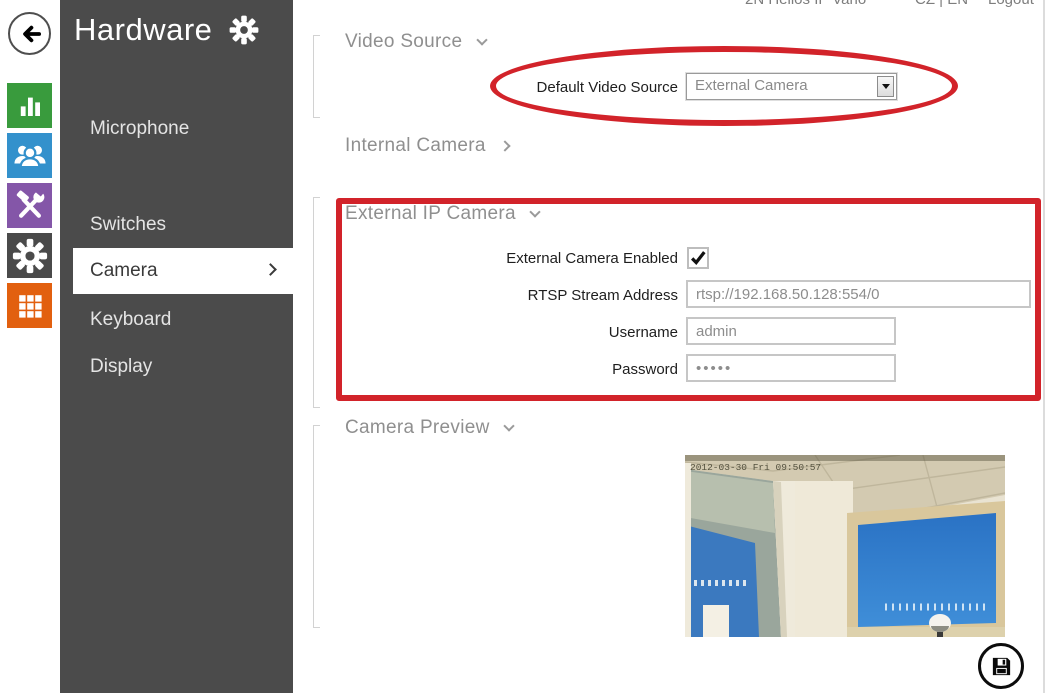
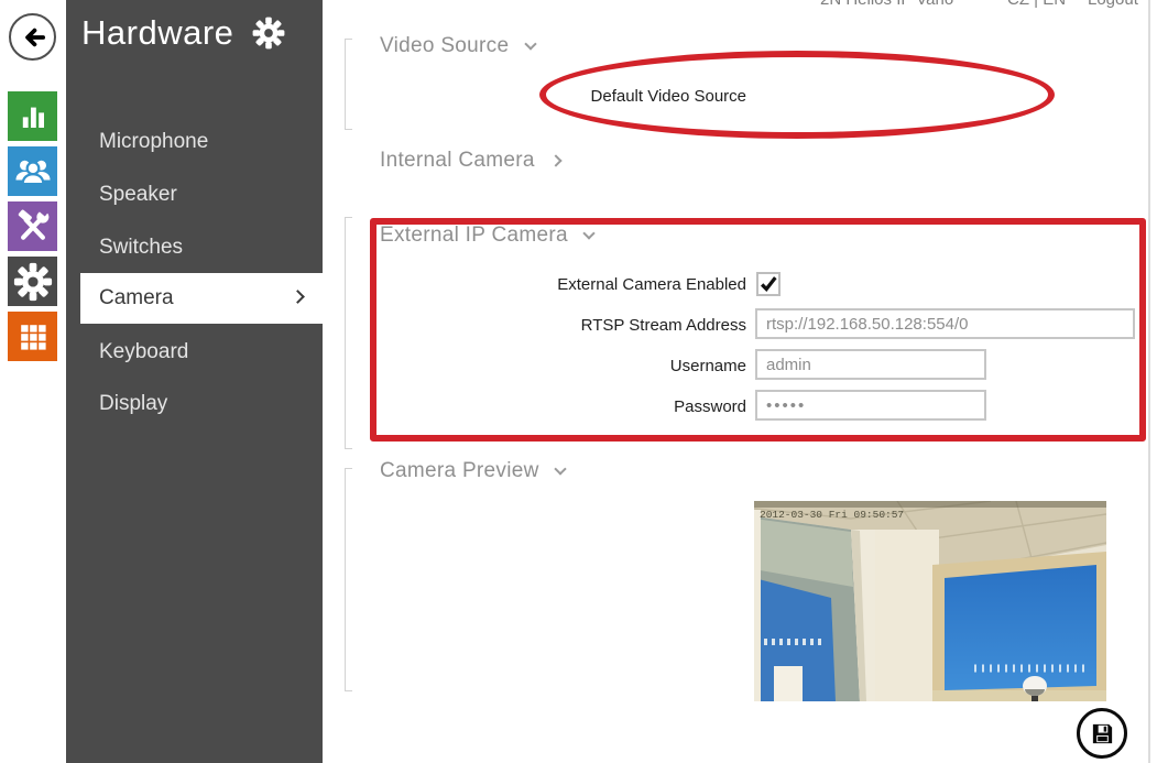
  Hardware
  Microphone
+ Speaker
  Switches
  Camera
  Keyboard
  Display
  Video Source
  Default Video Source
- External Camera
  Internal Camera
  External IP Camera
  External Camera Enabled
  RTSP Stream Address
  rtsp://192.168.50.128:554/0
  Username
  admin
  Password
  •••••
  Camera Preview
  2012-03-30 Fri 09:50:57
